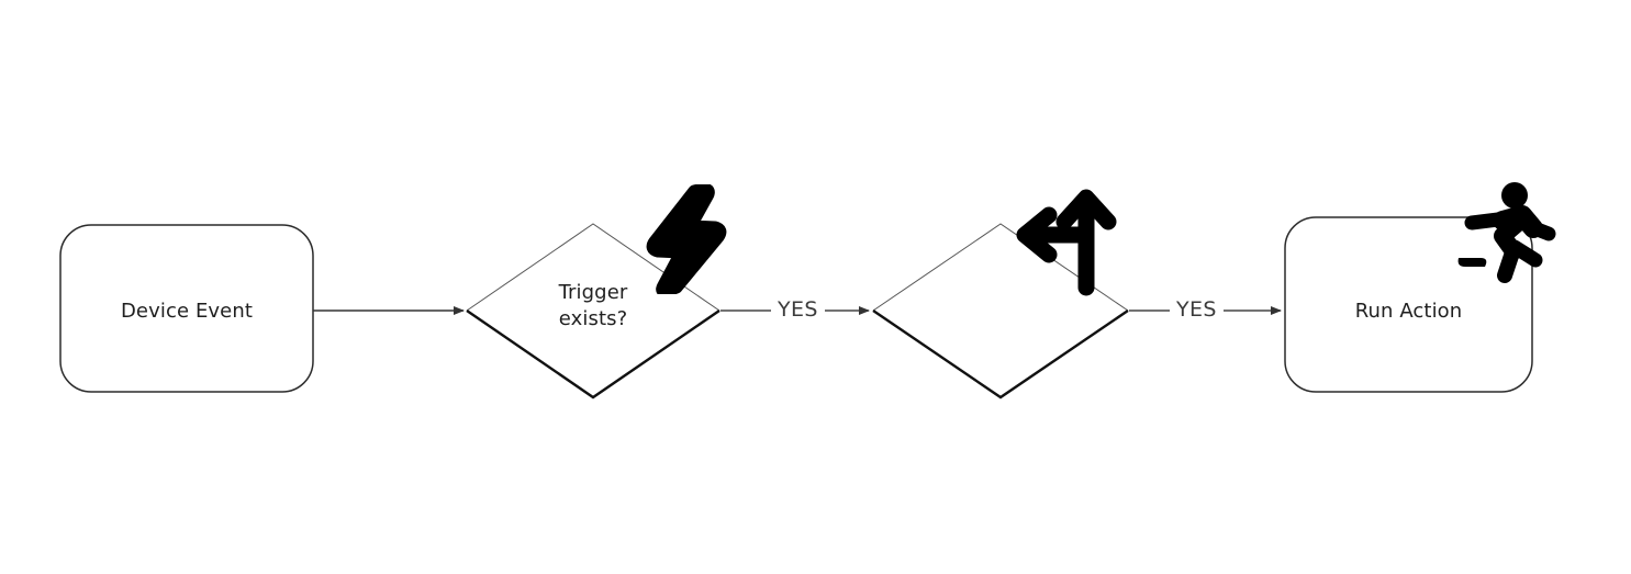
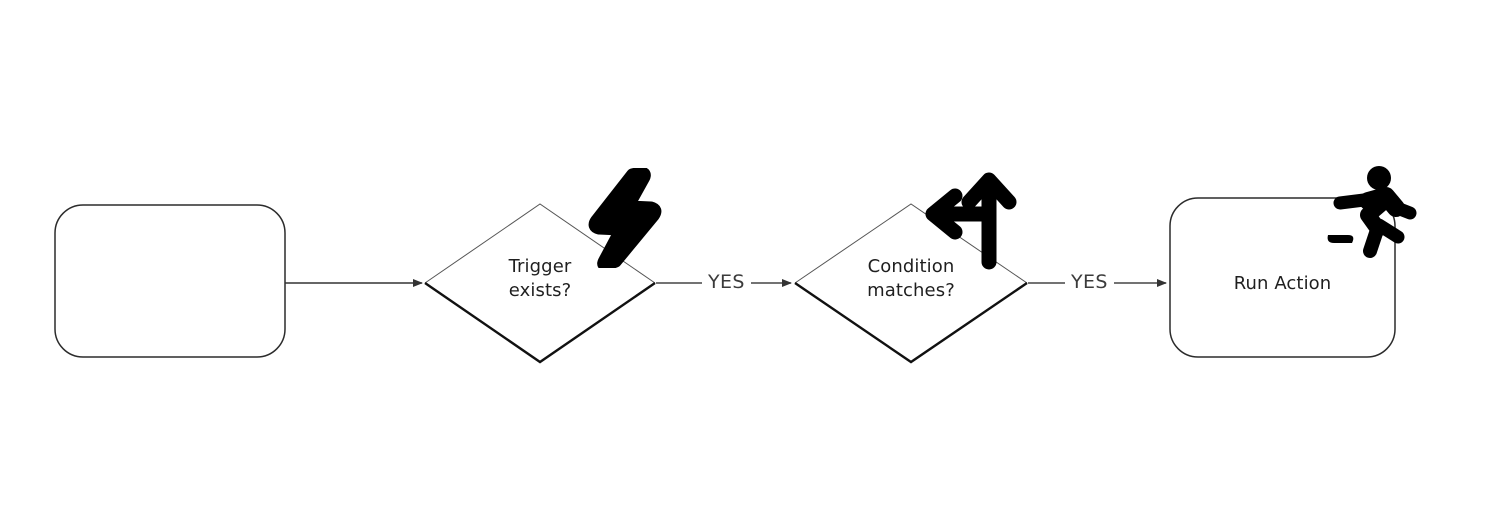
- Device Event
  Trigger
  exists?
+ Condition
+ matches?
  Run Action
  YES
  YES
